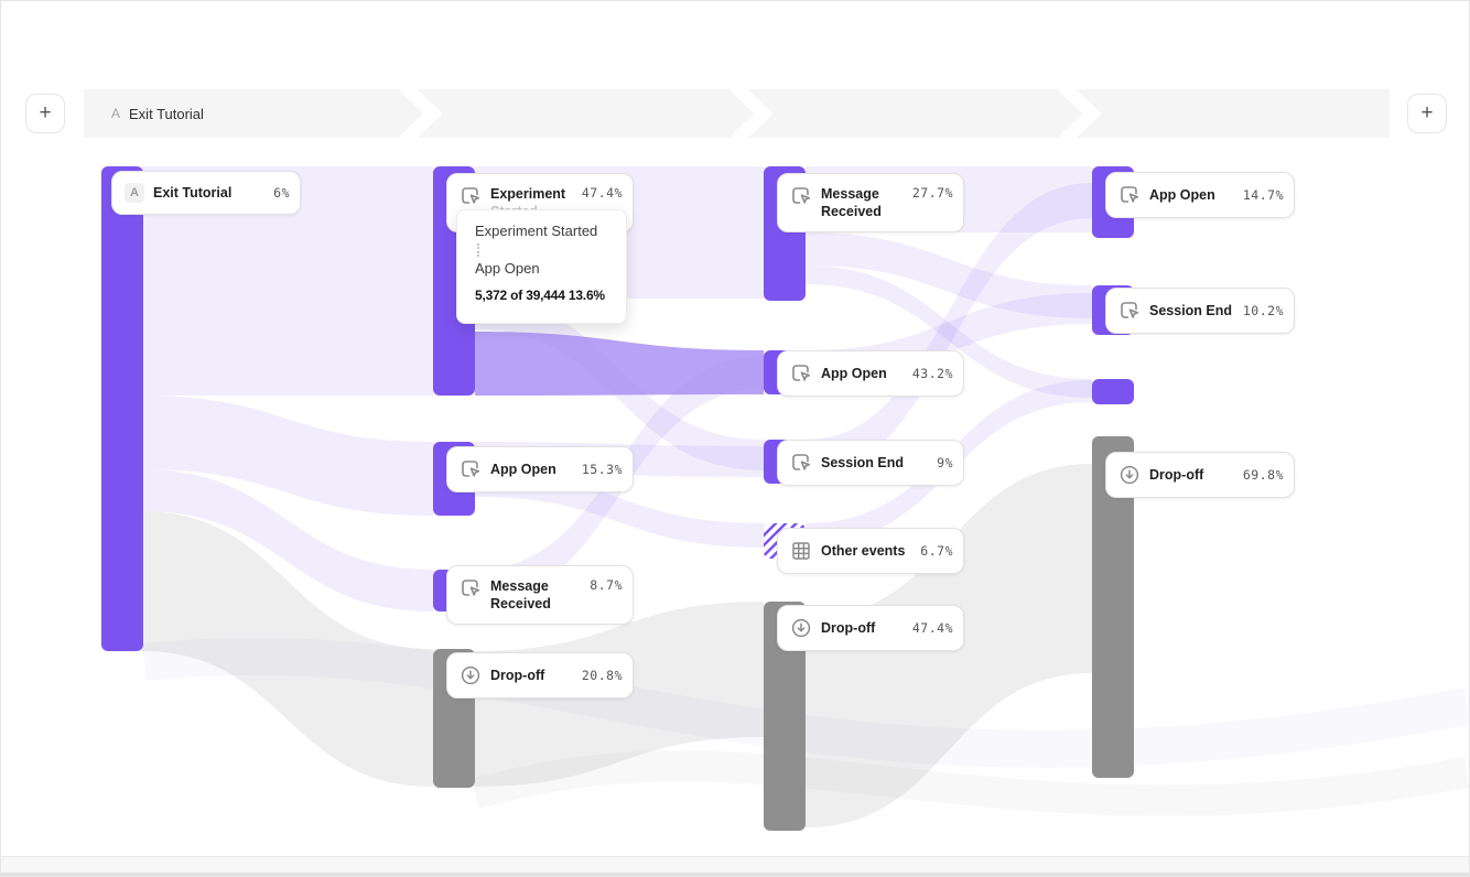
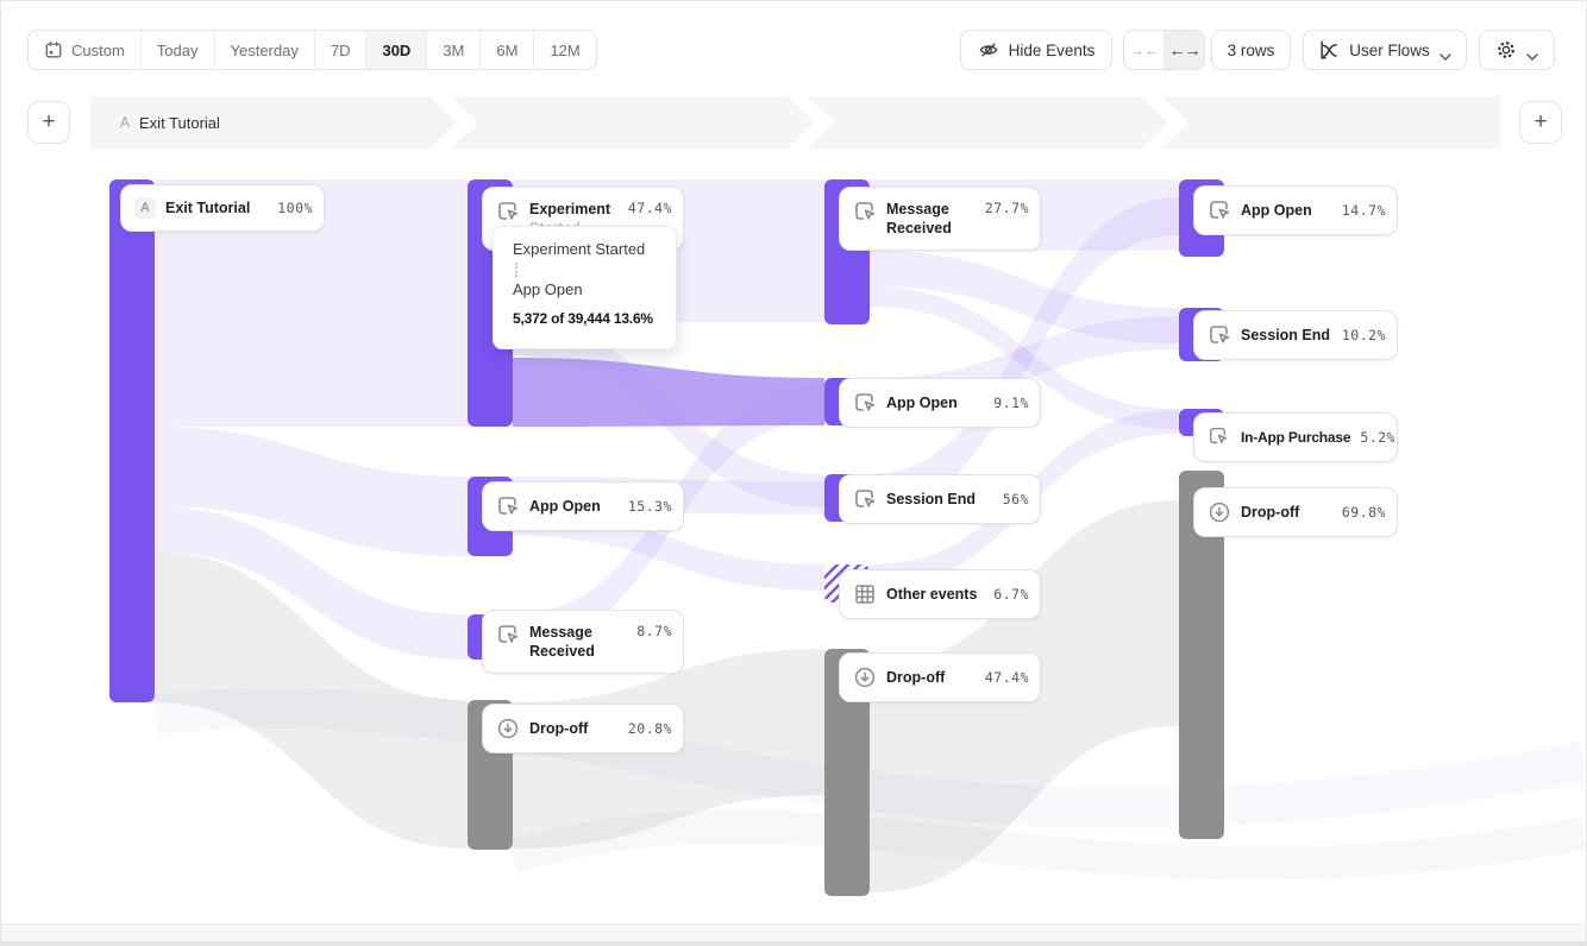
+ Custom
+ Today
+ Yesterday
+ 7D
+ 30D
+ 3M
+ 6M
+ 12M
+ Hide Events
+ →←
+ ←→
+ 3 rows
+ User Flows
  +
  +
  A
  Exit Tutorial
  A
  Exit Tutorial
- 6%
+ 100%
  Experiment
  47.4%
  App Open
  15.3%
  Message Received
  8.7%
  Drop-off
  20.8%
  Message Received
  27.7%
  App Open
- 43.2%
+ 9.1%
  Session End
- 9%
+ 56%
  Other events
  6.7%
  Drop-off
  47.4%
  App Open
  14.7%
  Session End
  10.2%
+ In-App Purchase
+ 5.2%
  Drop-off
  69.8%
  Experiment Started
  App Open
  5,372 of 39,444 13.6%
